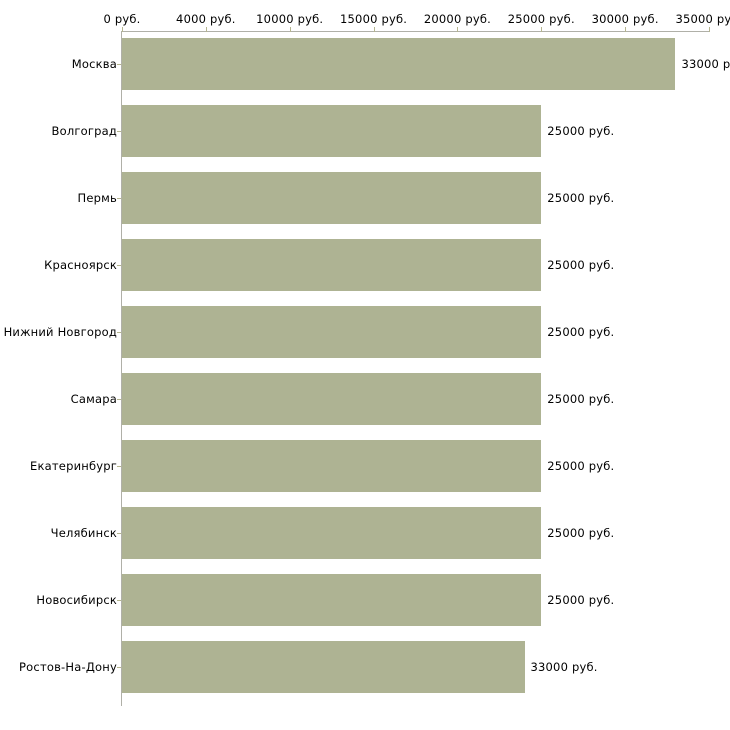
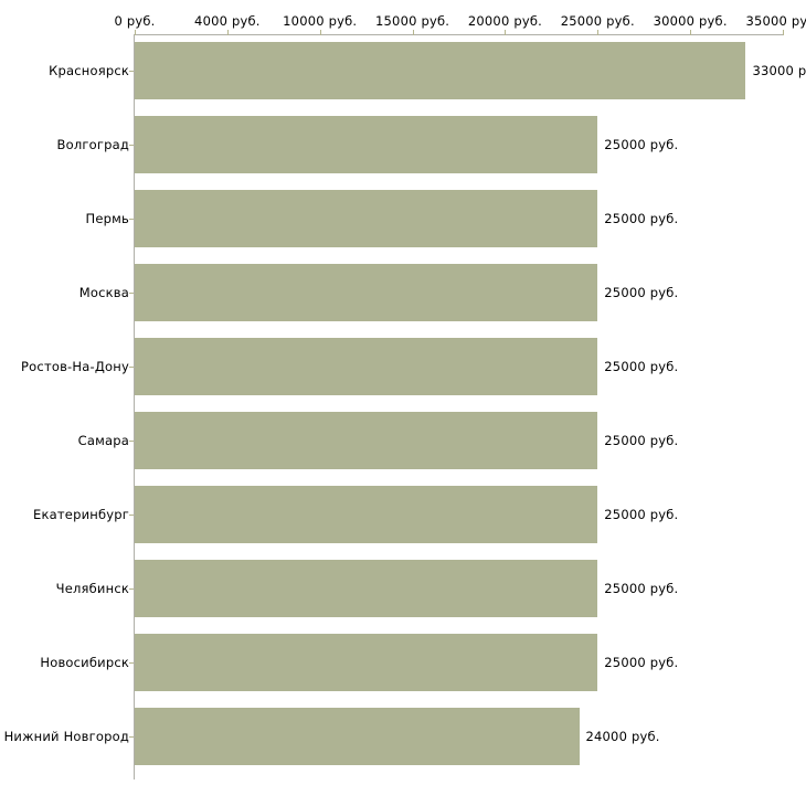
  0 руб.
  4000 руб.
  10000 руб.
  15000 руб.
  20000 руб.
  25000 руб.
  30000 руб.
  35000 ру
- Москва
+ Красноярск
  Волгоград
  Пермь
- Красноярск
+ Москва
- Нижний Новгород
+ Ростов-На-Дону
  Самара
  Екатеринбург
  Челябинск
  Новосибирск
- Ростов-На-Дону
+ Нижний Новгород
  33000 р
  25000 руб.
  25000 руб.
  25000 руб.
  25000 руб.
  25000 руб.
  25000 руб.
  25000 руб.
  25000 руб.
- 33000 руб.
+ 24000 руб.
